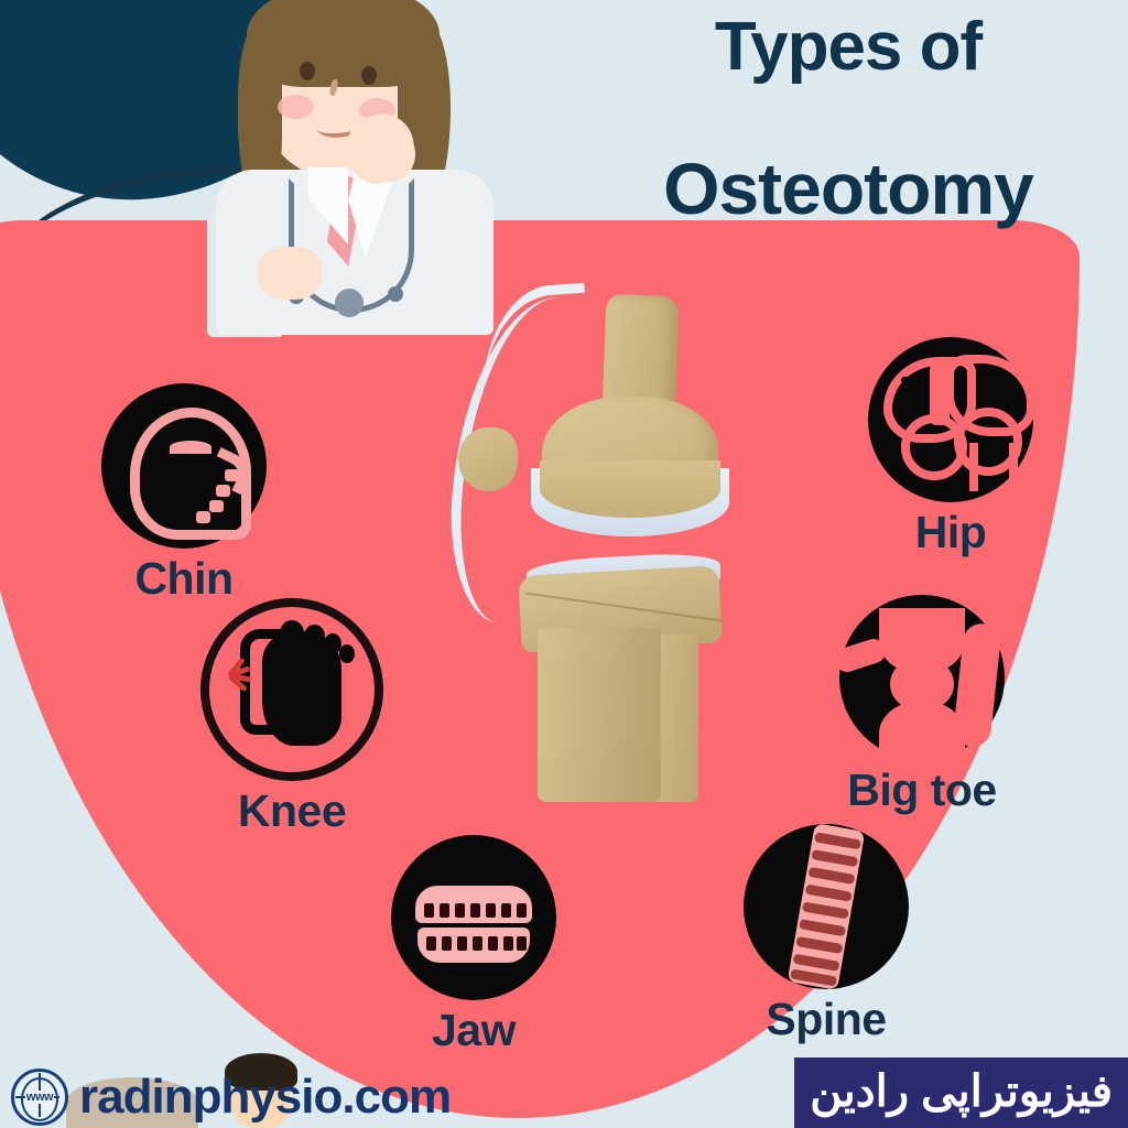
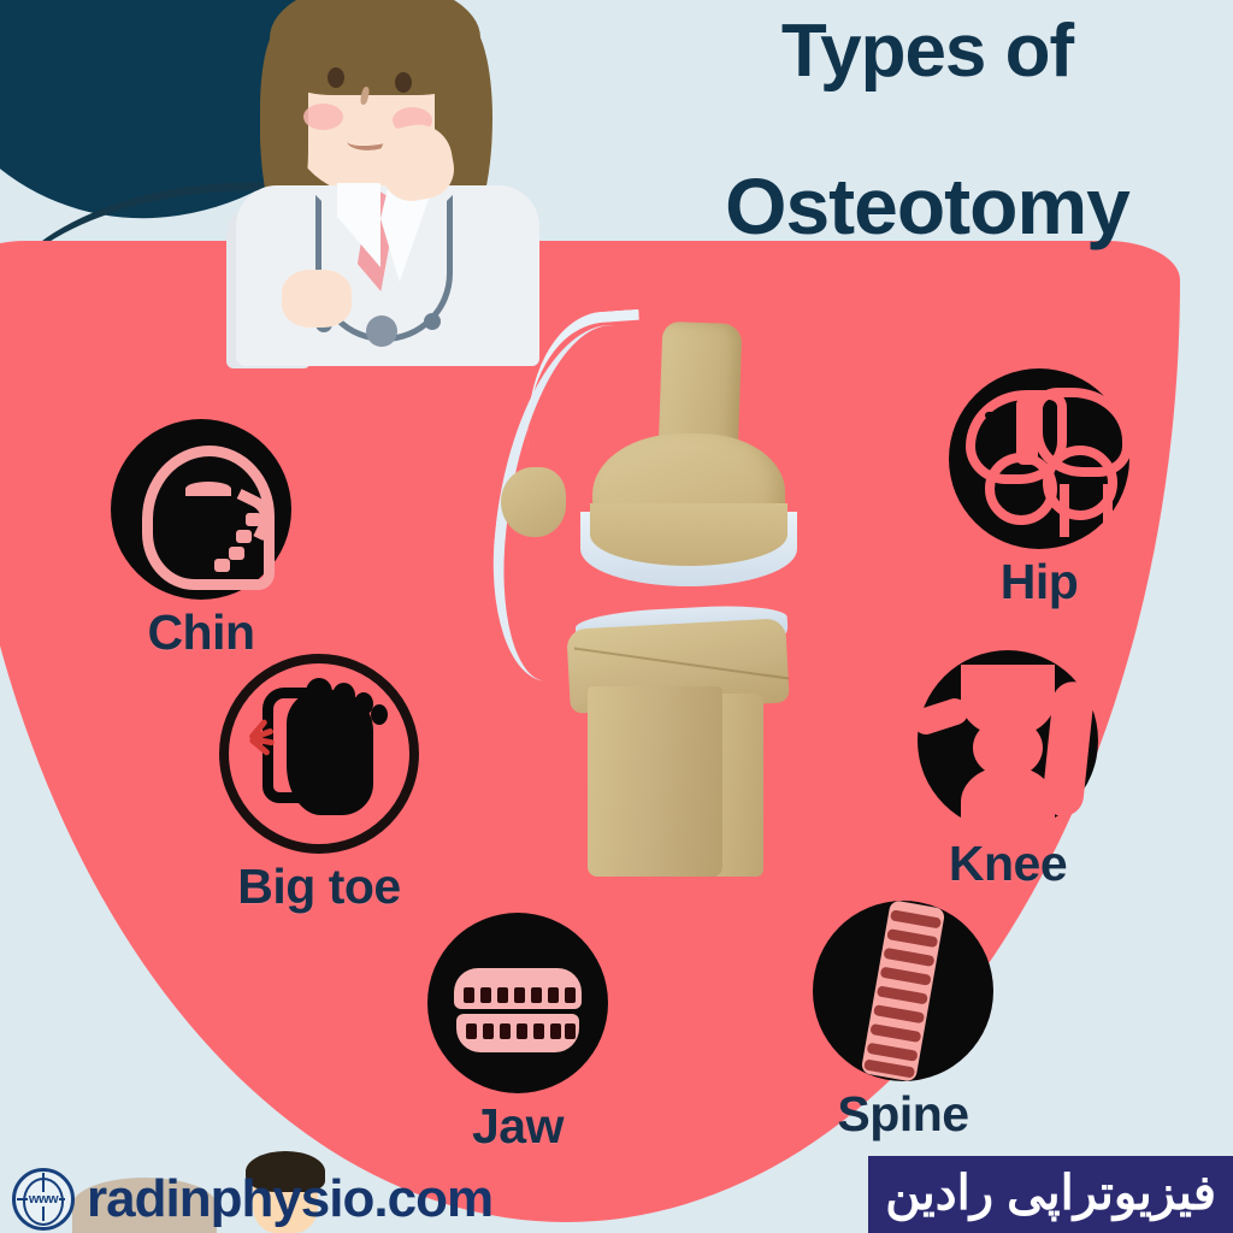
  Types of
  Osteotomy
  Chin
- Knee
+ Big toe
  Hip
- Big toe
+ Knee
  Jaw
  Spine
  www
  radinphysio.com
  فیزیوتراپی رادین
